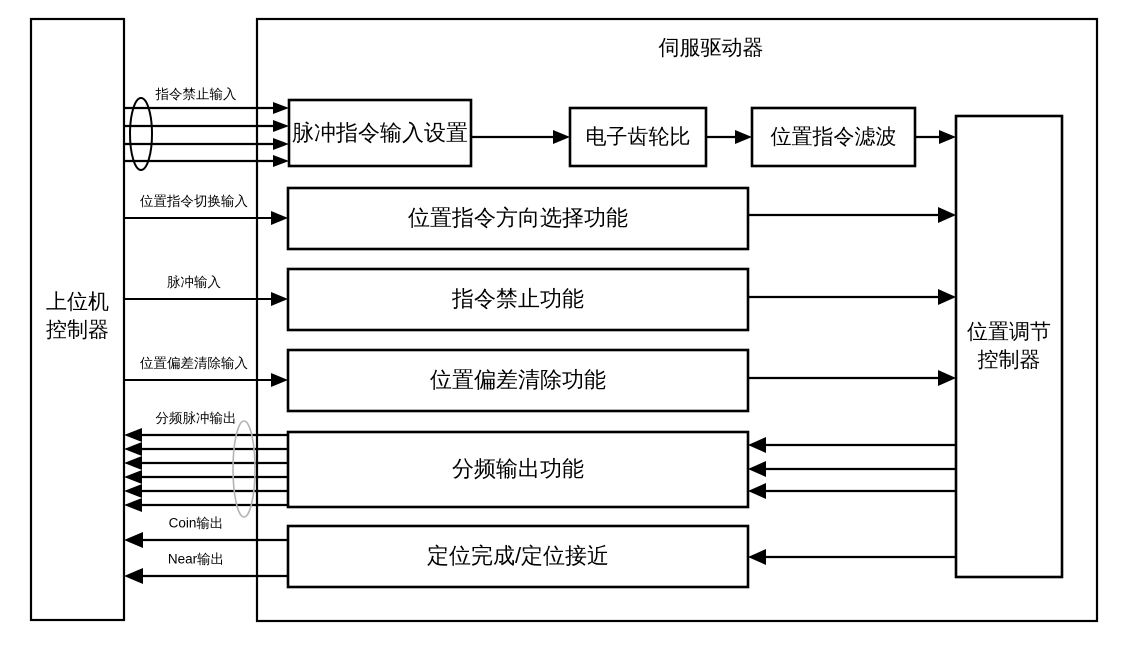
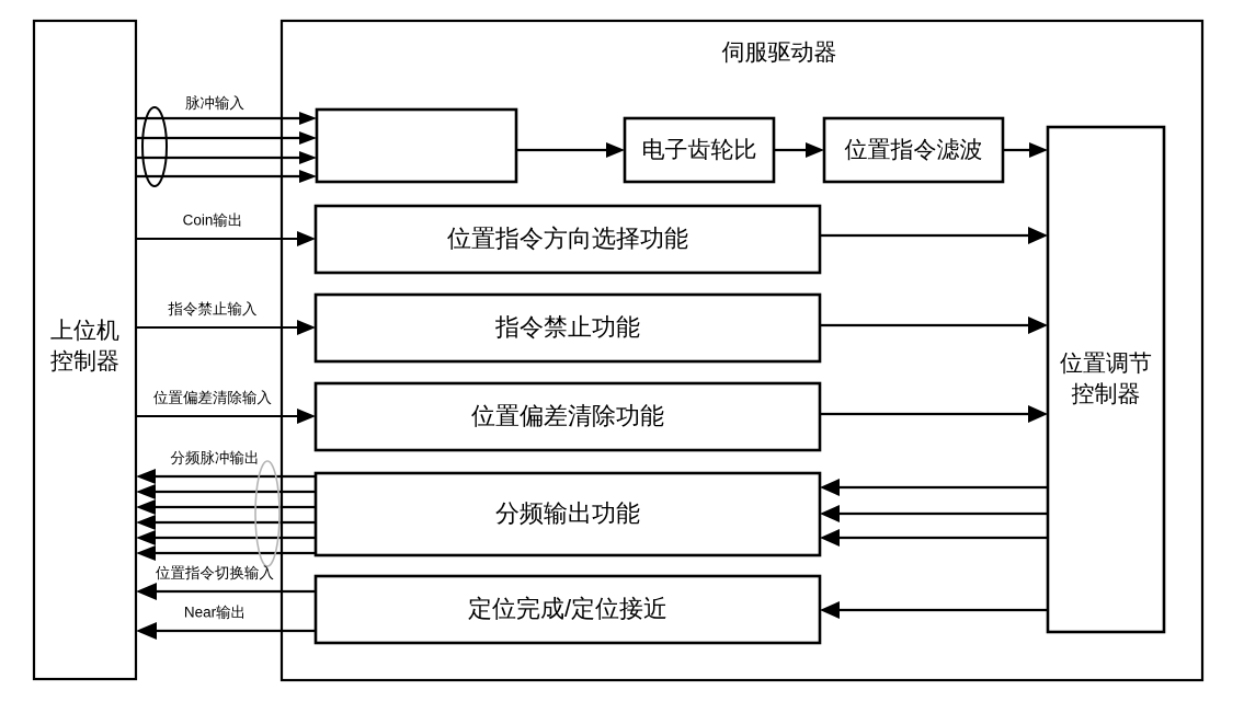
  伺服驱动器
  上位机
  控制器
  位置调节
  控制器
- 脉冲指令输入设置
  电子齿轮比
  位置指令滤波
  位置指令方向选择功能
  指令禁止功能
  位置偏差清除功能
  分频输出功能
  定位完成/定位接近
- 指令禁止输入
+ 脉冲输入
- 位置指令切换输入
+ Coin输出
- 脉冲输入
+ 指令禁止输入
  位置偏差清除输入
  分频脉冲输出
- Coin输出
+ 位置指令切换输入
  Near输出
